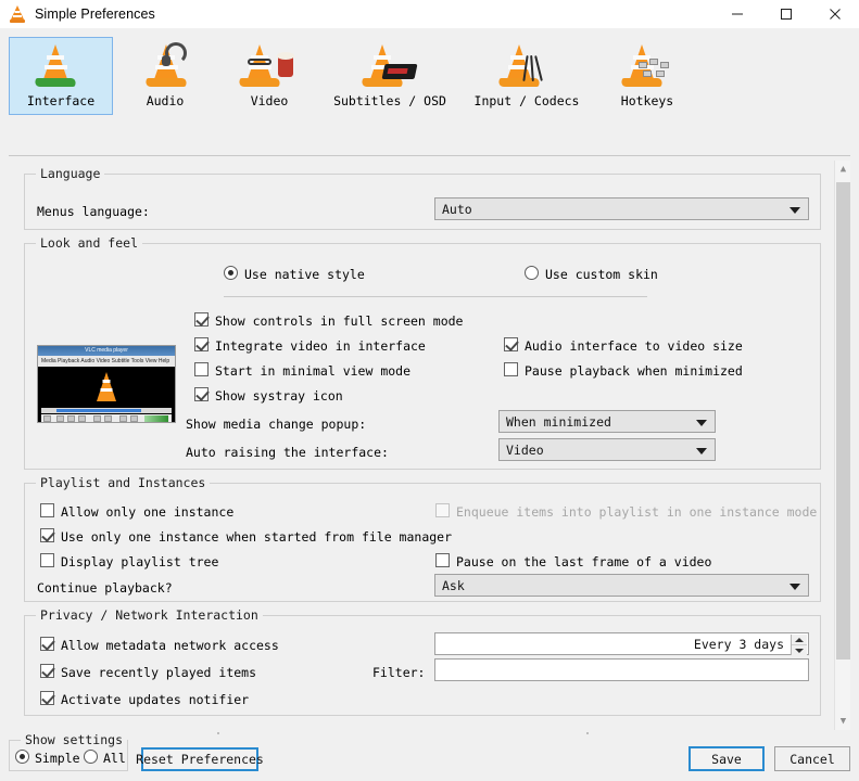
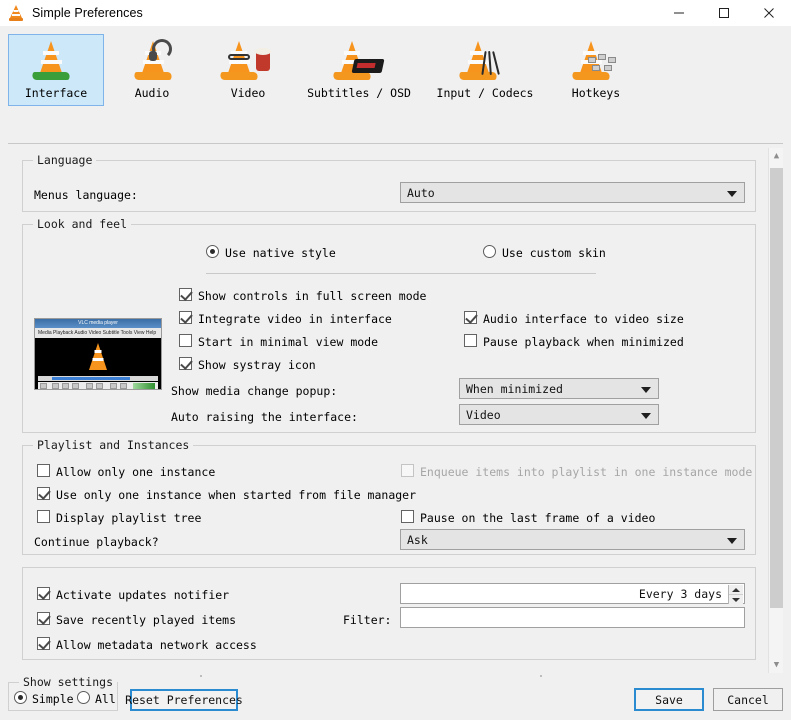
  Simple Preferences
  Interface
  Audio
  Video
  Subtitles / OSD
  Input / Codecs
  Hotkeys
  Language
  Menus language:
  Auto
  Look and feel
  Use native style
  Use custom skin
  Show controls in full screen mode
  Integrate video in interface
  Start in minimal view mode
  Show systray icon
  Audio interface to video size
  Pause playback when minimized
  Show media change popup:
  When minimized
  Auto raising the interface:
  Video
  Playlist and Instances
  Allow only one instance
  Use only one instance when started from file manager
  Display playlist tree
  Enqueue items into playlist in one instance mode
  Pause on the last frame of a video
  Continue playback?
  Ask
- Privacy / Network Interaction
- Allow metadata network access
+ Activate updates notifier
  Save recently played items
- Activate updates notifier
+ Allow metadata network access
  Every 3 days
  Filter:
  ▲
  ▼
  Show settings
  Simple
  All
  Reset Preferences
  Save
  Cancel
